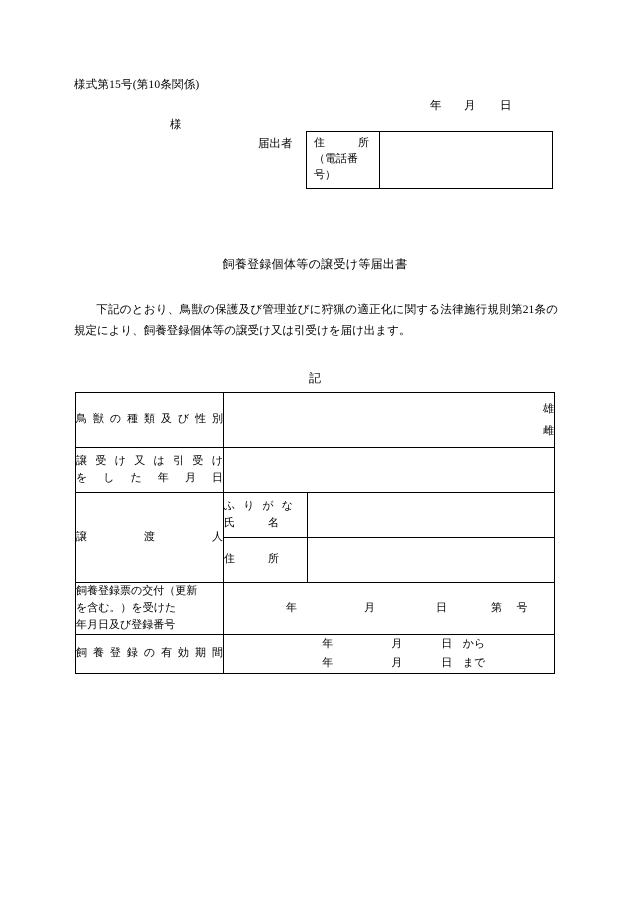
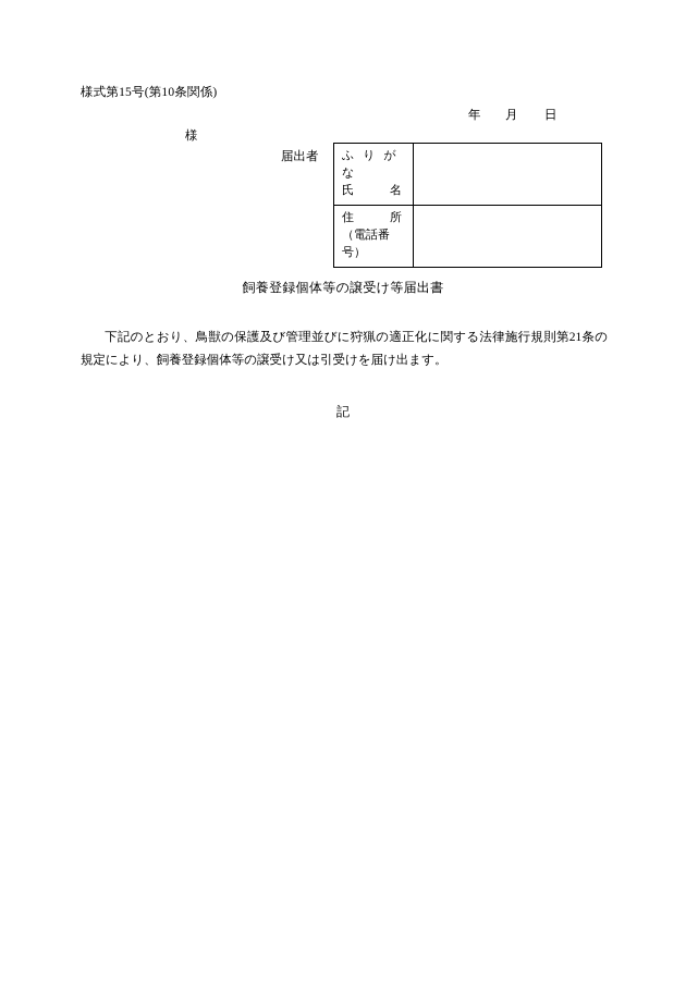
  様式第15号(第10条関係)
  年 月 日
  様
  届出者
+ ふ り が な 氏 名
  住 所 （電話番号）
  飼養登録個体等の譲受け等届出書
  下記のとおり、鳥獣の保護及び管理並びに狩猟の適正化に関する法律施行規則第21条の規定により、飼養登録個体等の譲受け又は引受けを届け出ます。
  記
- 鳥獣の種類及び性別	雄 雌
- 譲受け又は引受け を し た 年 月 日
- 譲 渡 人	ふ り が な 氏 名
- 住 所
- 飼養登録票の交付（更新 を含む。）を受けた 年月日及び登録番号	年 月 日 第 号
- 飼養登録の有効期間	年 月 日 から 年 月 日 まで
